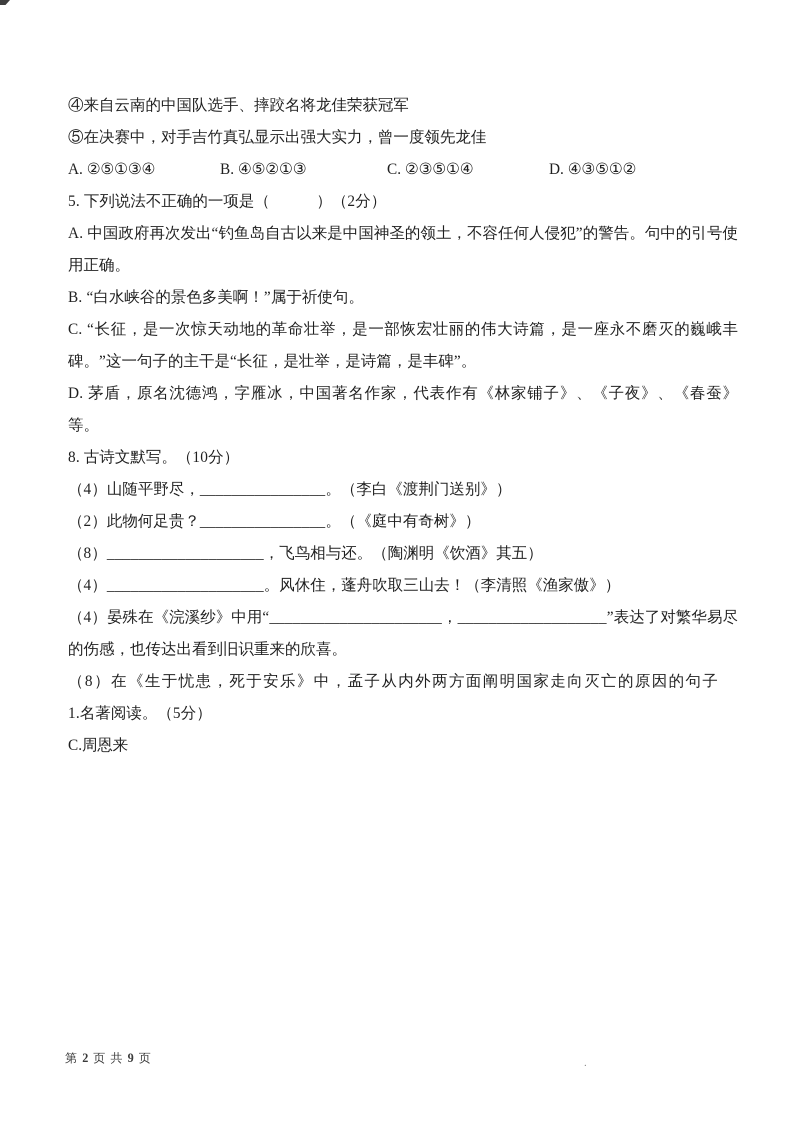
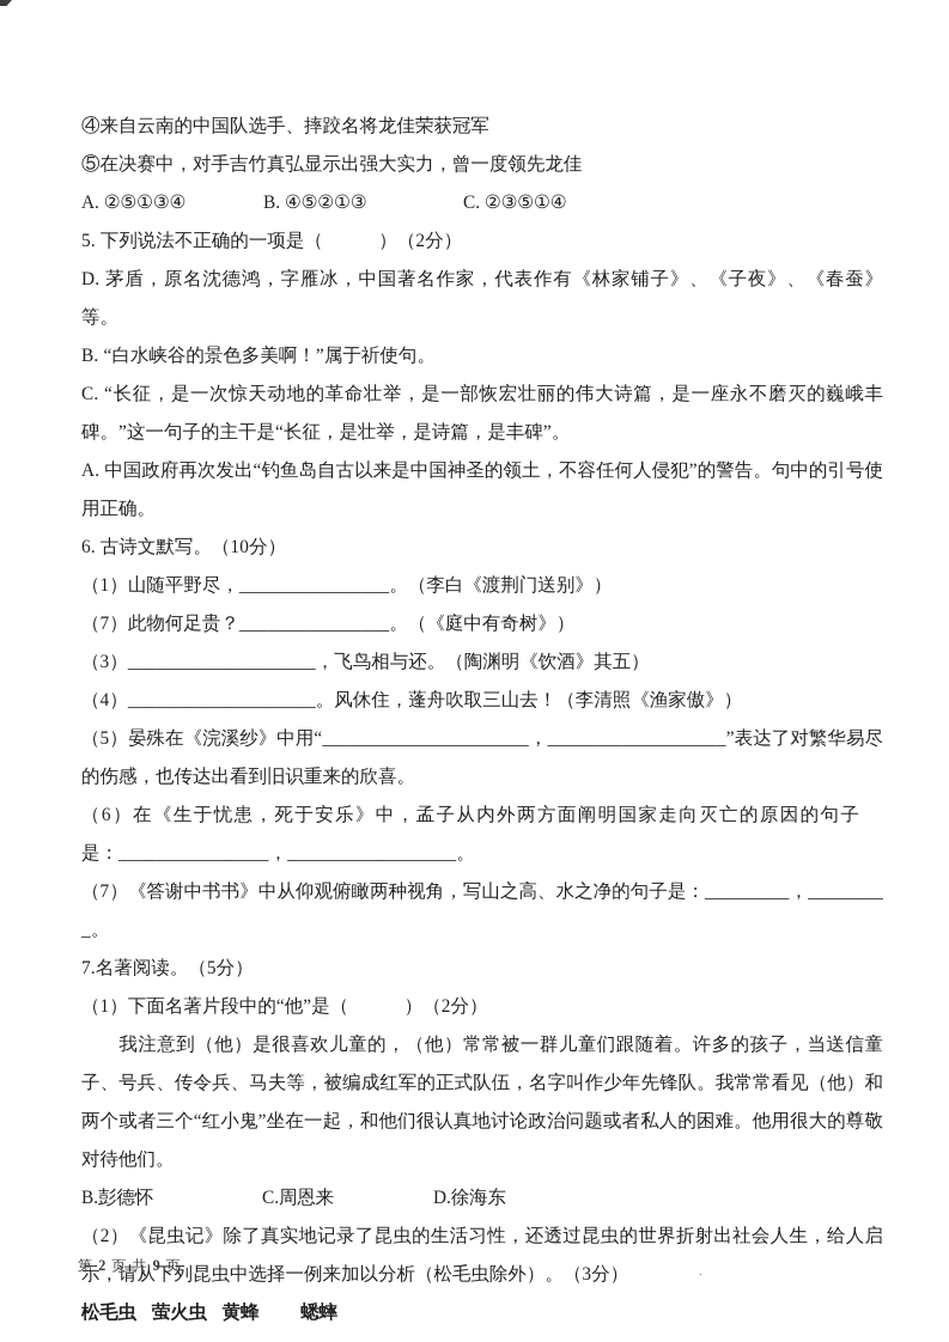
  ④来自云南的中国队选手、摔跤名将龙佳荣获冠军
  ⑤在决赛中，对手吉竹真弘显示出强大实力，曾一度领先龙佳
  A. ②⑤①③④
  B. ④⑤②①③
  C. ②③⑤①④
- D. ④③⑤①②
  5. 下列说法不正确的一项是（ ）（2分）
- A. 中国政府再次发出“钓鱼岛自古以来是中国神圣的领土，不容任何人侵犯”的警告。句中的引号使用正确。
+ D. 茅盾，原名沈德鸿，字雁冰，中国著名作家，代表作有《林家铺子》、《子夜》、《春蚕》等。
  B. “白水峡谷的景色多美啊！”属于祈使句。
  C. “长征，是一次惊天动地的革命壮举，是一部恢宏壮丽的伟大诗篇，是一座永不磨灭的巍峨丰碑。”这一句子的主干是“长征，是壮举，是诗篇，是丰碑”。
- D. 茅盾，原名沈德鸿，字雁冰，中国著名作家，代表作有《林家铺子》、《子夜》、《春蚕》等。
+ A. 中国政府再次发出“钓鱼岛自古以来是中国神圣的领土，不容任何人侵犯”的警告。句中的引号使用正确。
- 8. 古诗文默写。（10分）
+ 6. 古诗文默写。（10分）
- （4）山随平野尽，________________。（李白《渡荆门送别》）
+ （1）山随平野尽，________________。（李白《渡荆门送别》）
- （2）此物何足贵？________________。（《庭中有奇树》）
+ （7）此物何足贵？________________。（《庭中有奇树》）
- （8）____________________，飞鸟相与还。（陶渊明《饮酒》其五）
+ （3）____________________，飞鸟相与还。（陶渊明《饮酒》其五）
  （4）____________________。风休住，蓬舟吹取三山去！（李清照《渔家傲》）
- （4）晏殊在《浣溪纱》中用“______________________，___________________”表达了对繁华易尽的伤感，也传达出看到旧识重来的欣喜。
+ （5）晏殊在《浣溪纱》中用“______________________，___________________”表达了对繁华易尽的伤感，也传达出看到旧识重来的欣喜。
- （8）在《生于忧患，死于安乐》中，孟子从内外两方面阐明国家走向灭亡的原因的句子
+ （6）在《生于忧患，死于安乐》中，孟子从内外两方面阐明国家走向灭亡的原因的句子
+ 是：________________，__________________。
+ （7）《答谢中书书》中从仰观俯瞰两种视角，写山之高、水之净的句子是：_________，_________。
- 1.名著阅读。（5分）
+ 7.名著阅读。（5分）
+ （1）下面名著片段中的“他”是（ ）（2分）
+ 我注意到（他）是很喜欢儿童的，（他）常常被一群儿童们跟随着。许多的孩子，当送信童子、号兵、传令兵、马夫等，被编成红军的正式队伍，名字叫作少年先锋队。我常常看见（他）和两个或者三个“红小鬼”坐在一起，和他们很认真地讨论政治问题或者私人的困难。他用很大的尊敬对待他们。
+ B.彭德怀
  C.周恩来
+ D.徐海东
+ （2）《昆虫记》除了真实地记录了昆虫的生活习性，还透过昆虫的世界折射出社会人生，给人启示，请从下列昆虫中选择一例来加以分析（松毛虫除外）。（3分）
+ 松毛虫
+ 萤火虫
+ 黄蜂
+ 蟋蟀
  第
  2
  页
  共
  9
  页
  .
